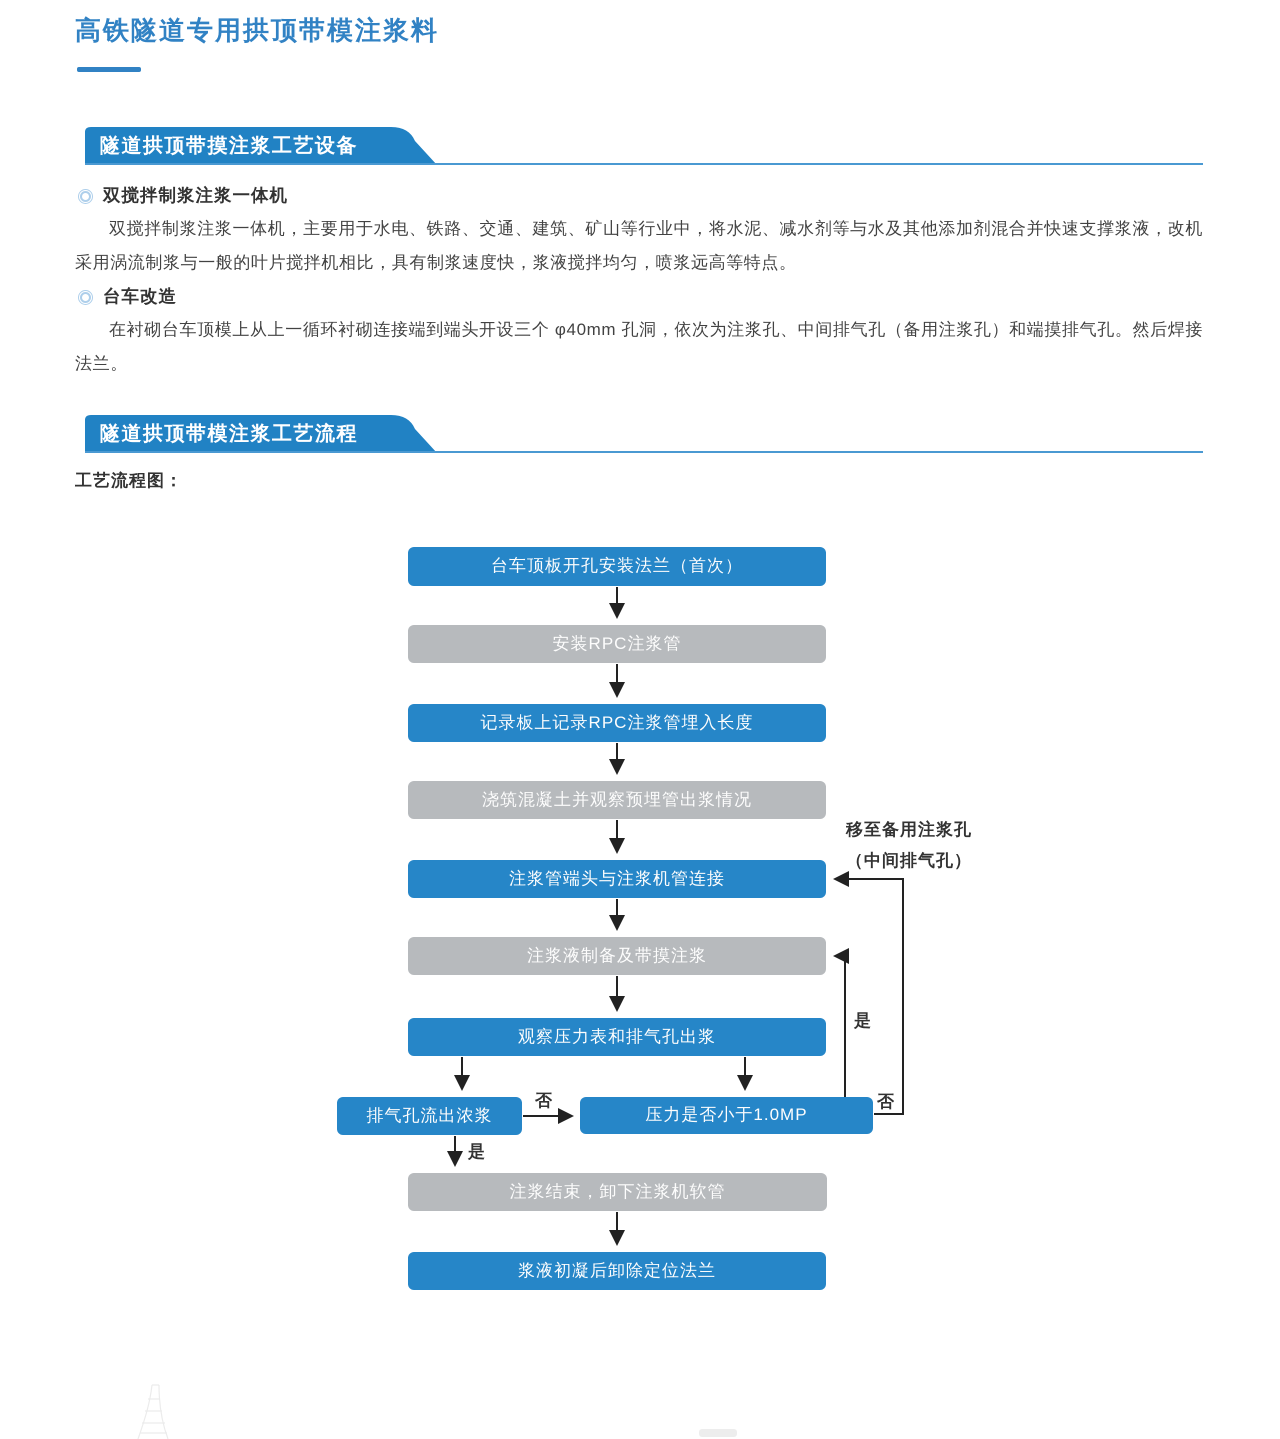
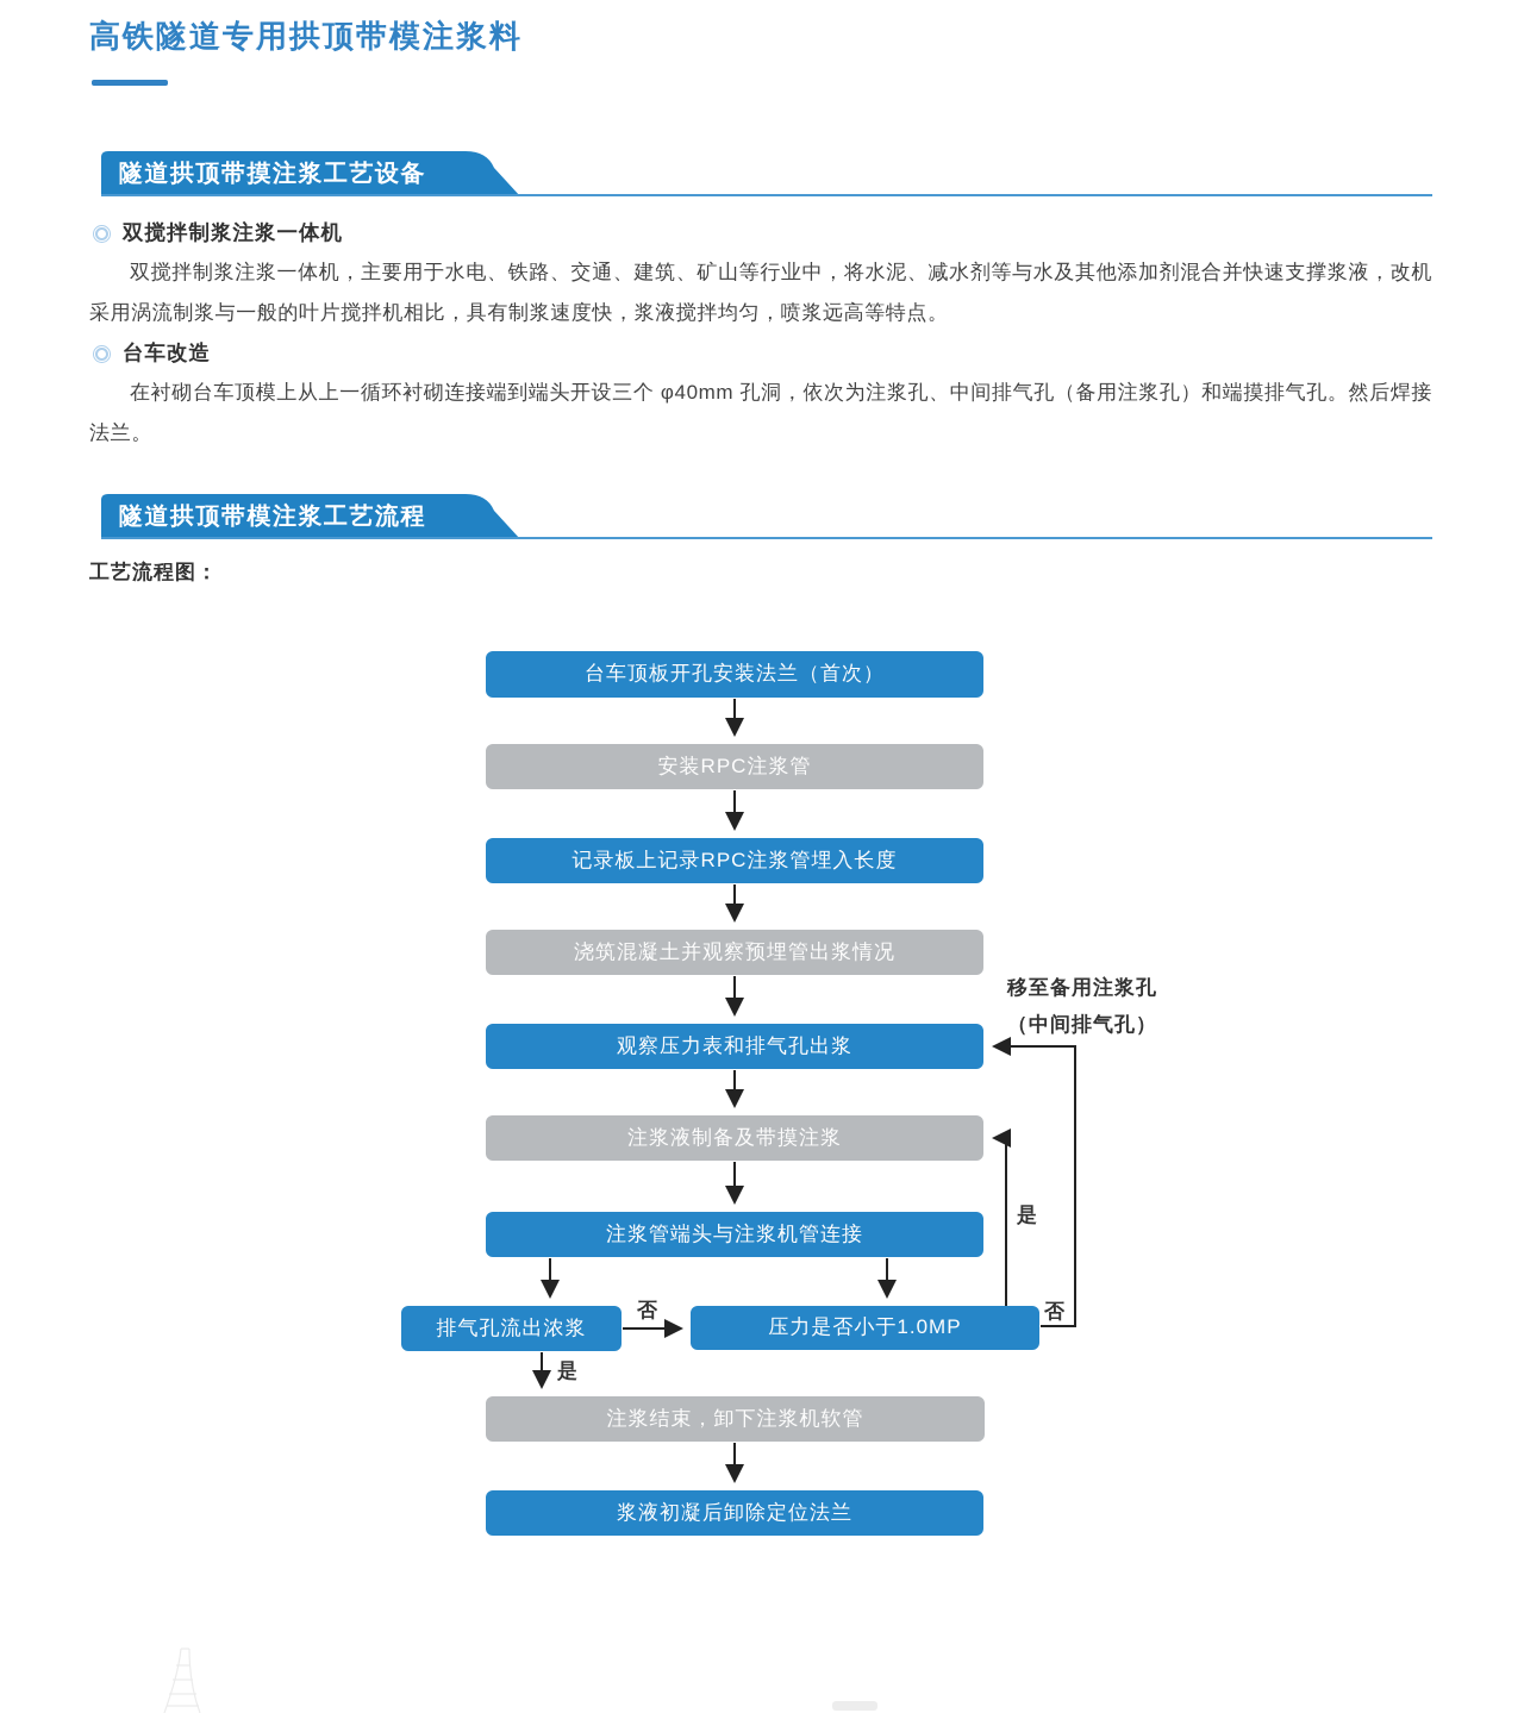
  高铁隧道专用拱顶带模注浆料
  隧道拱顶带摸注浆工艺设备
  双搅拌制浆注浆一体机
  双搅拌制浆注浆一体机，主要用于水电、铁路、交通、建筑、矿山等行业中，将水泥、减水剂等与水及其他添加剂混合并快速支撑浆液，改机采用涡流制浆与一般的叶片搅拌机相比，具有制浆速度快，浆液搅拌均匀，喷浆远高等特点。
  台车改造
  在衬砌台车顶模上从上一循环衬砌连接端到端头开设三个 φ40mm 孔洞，依次为注浆孔、中间排气孔（备用注浆孔）和端摸排气孔。然后焊接法兰。
  隧道拱顶带模注浆工艺流程
  工艺流程图：
  台车顶板开孔安装法兰（首次）
  安装RPC注浆管
  记录板上记录RPC注浆管埋入长度
  浇筑混凝土并观察预埋管出浆情况
- 注浆管端头与注浆机管连接
+ 观察压力表和排气孔出浆
  注浆液制备及带摸注浆
- 观察压力表和排气孔出浆
+ 注浆管端头与注浆机管连接
  排气孔流出浓浆
  压力是否小于1.0MP
  注浆结束，卸下注浆机软管
  浆液初凝后卸除定位法兰
  否
  是
  是
  否
  移至备用注浆孔
  （中间排气孔）
